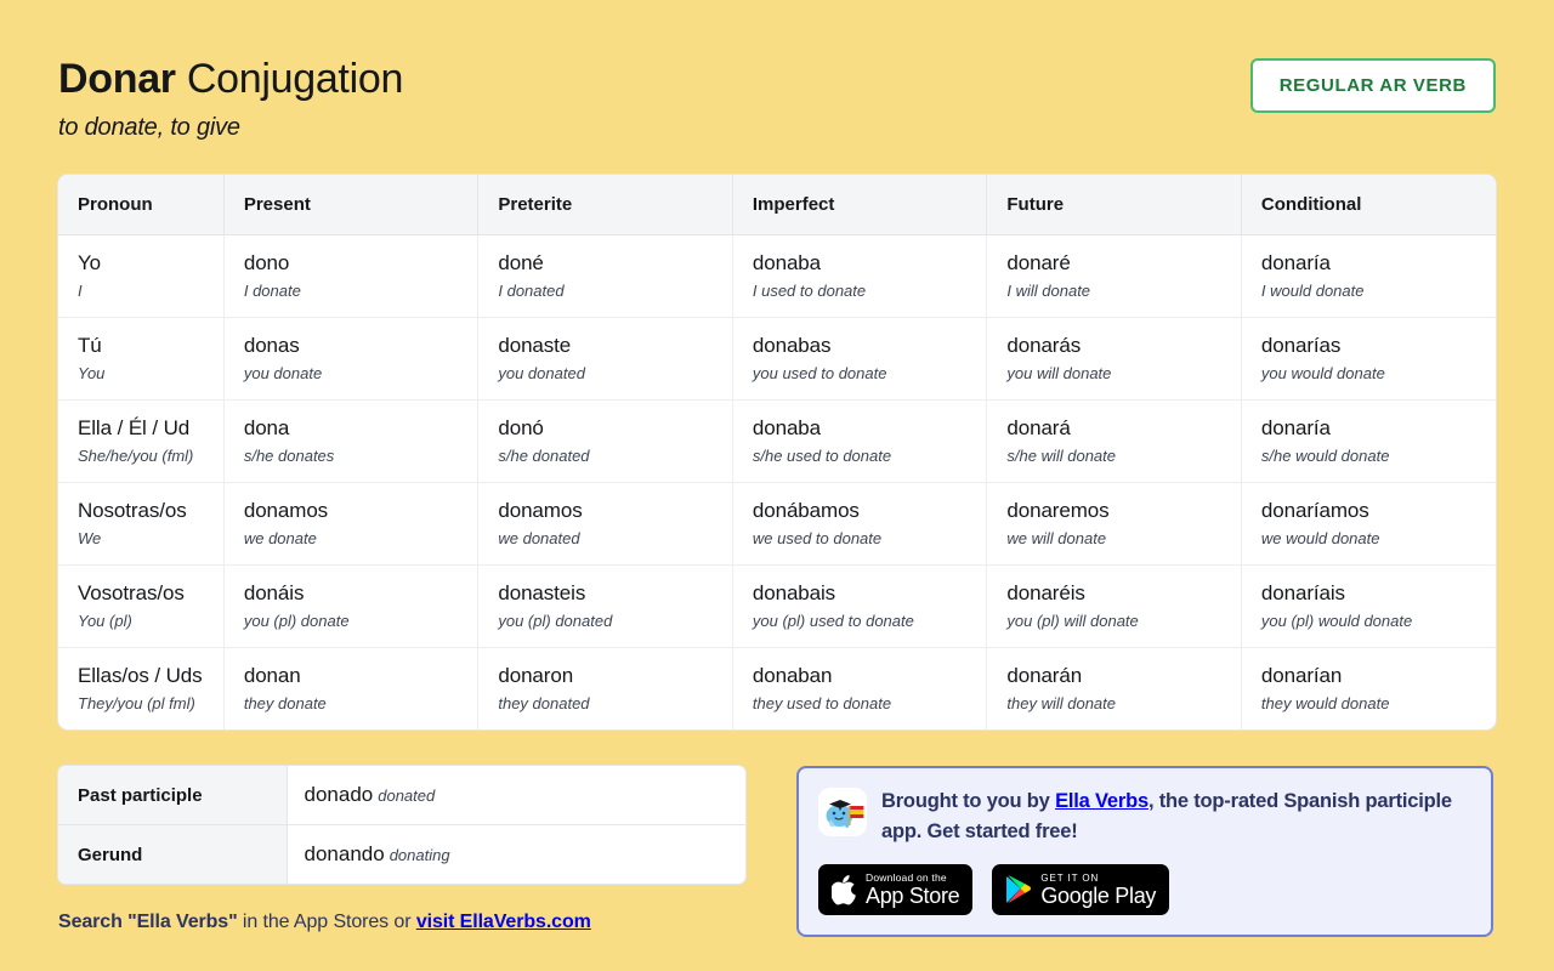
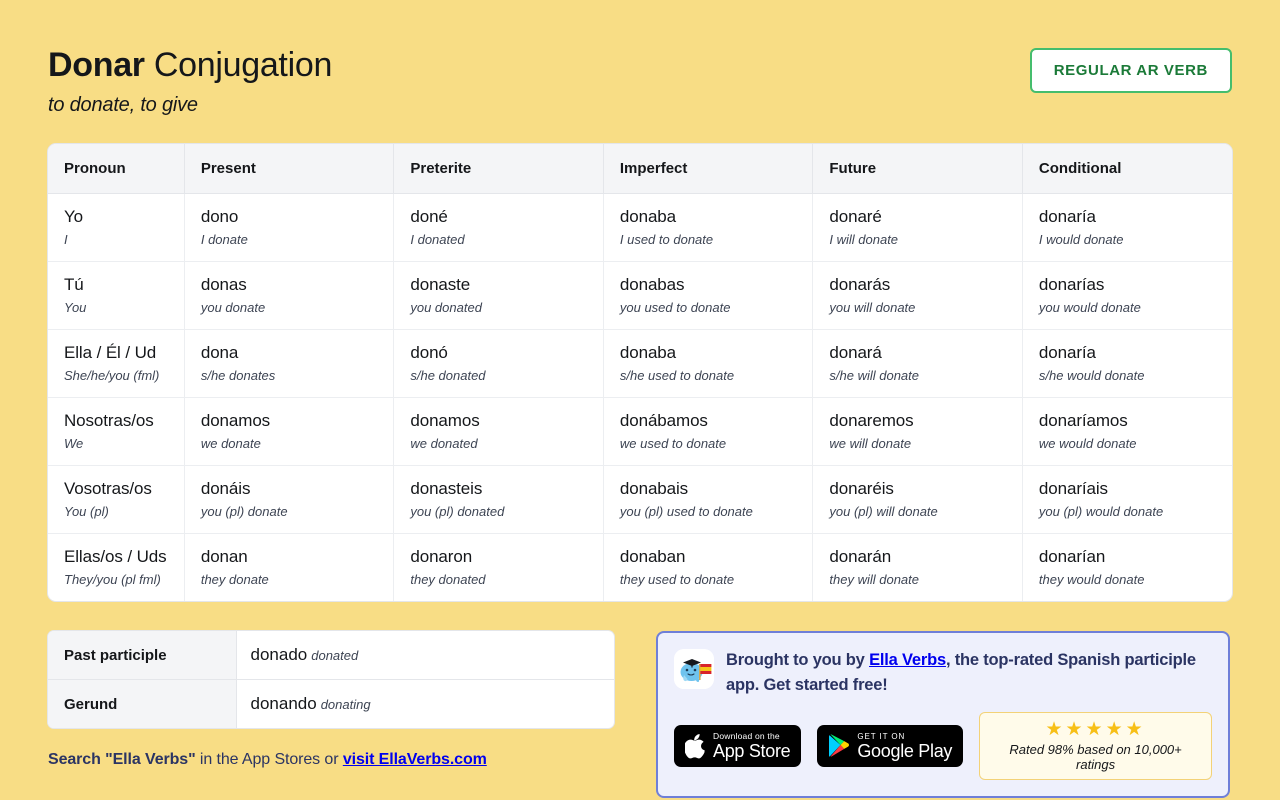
  Donar Conjugation
  to donate, to give
  REGULAR AR VERB
  Pronoun	Present	Preterite	Imperfect	Future	Conditional
  Yo I	dono I donate	doné I donated	donaba I used to donate	donaré I will donate	donaría I would donate
  Tú You	donas you donate	donaste you donated	donabas you used to donate	donarás you will donate	donarías you would donate
  Ella / Él / Ud She/he/you (fml)	dona s/he donates	donó s/he donated	donaba s/he used to donate	donará s/he will donate	donaría s/he would donate
  Nosotras/os We	donamos we donate	donamos we donated	donábamos we used to donate	donaremos we will donate	donaríamos we would donate
  Vosotras/os You (pl)	donáis you (pl) donate	donasteis you (pl) donated	donabais you (pl) used to donate	donaréis you (pl) will donate	donaríais you (pl) would donate
  Ellas/os / Uds They/you (pl fml)	donan they donate	donaron they donated	donaban they used to donate	donarán they will donate	donarían they would donate
  Past participle	donado donated
  Gerund	donando donating
  Search "Ella Verbs" in the App Stores or visit EllaVerbs.com
  Brought to you by Ella Verbs, the top-rated Spanish participle app. Get started free!
  Download on the
  App Store
  GET IT ON
  Google Play
+ ★★★★★
+ Rated 98% based on 10,000+ ratings
